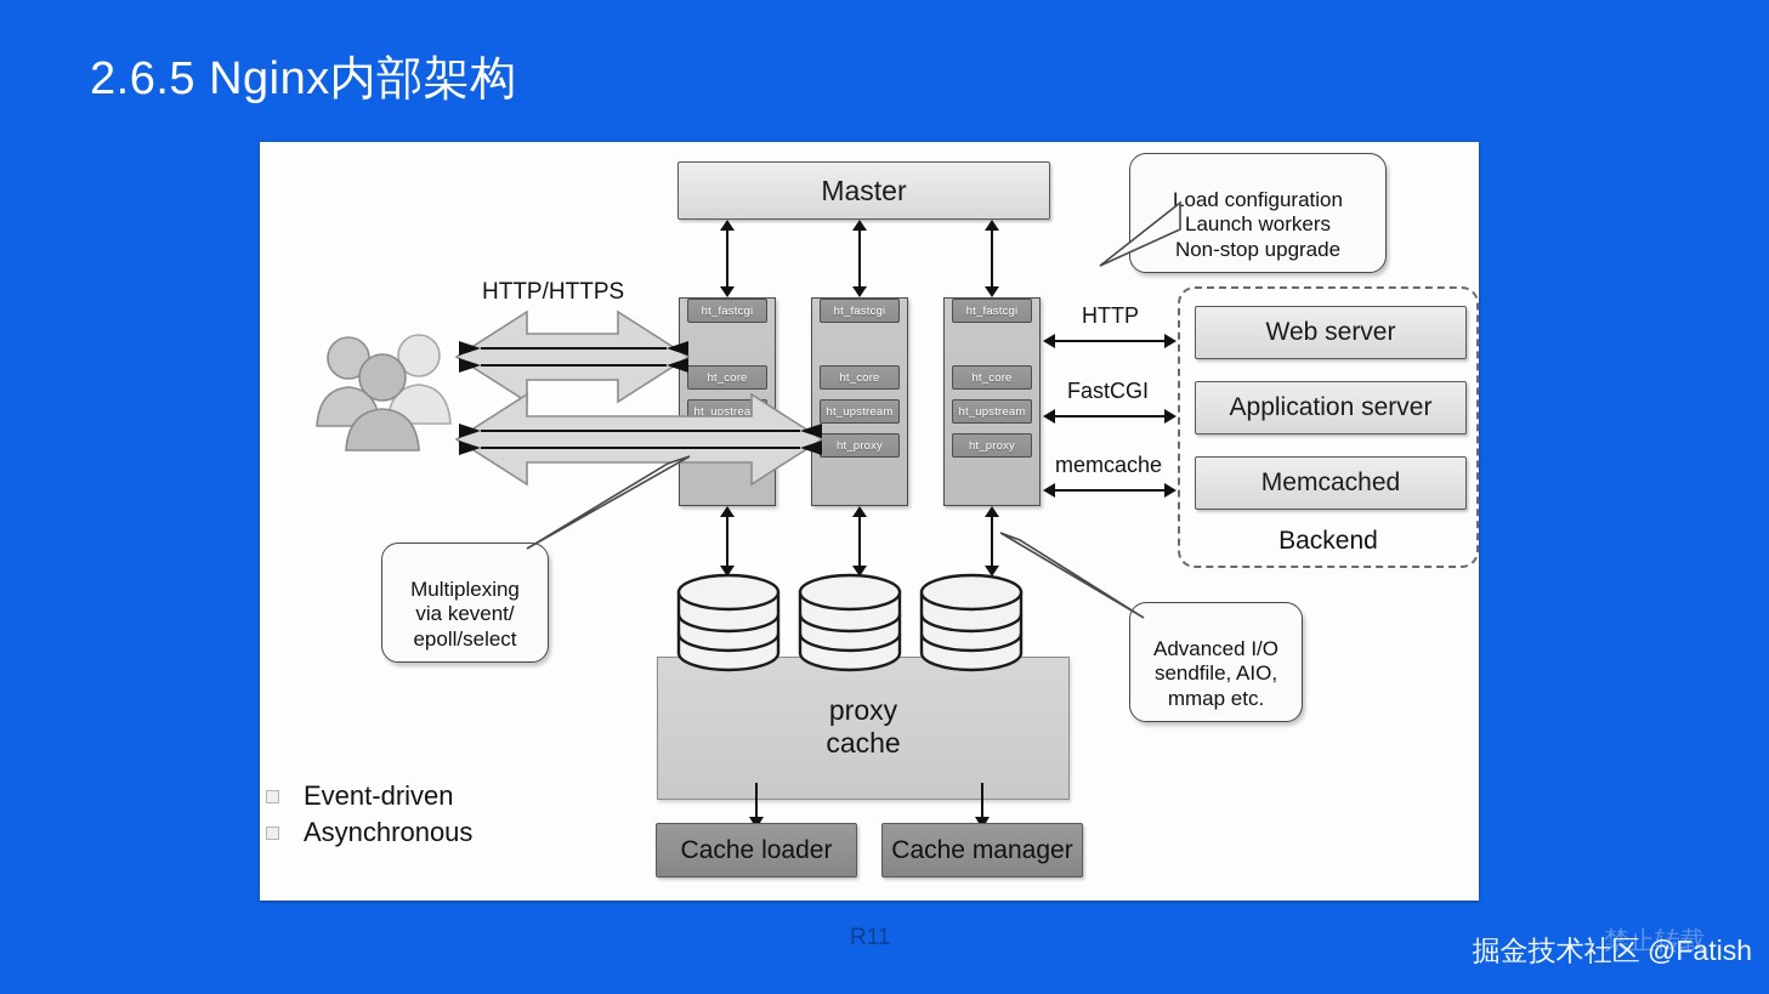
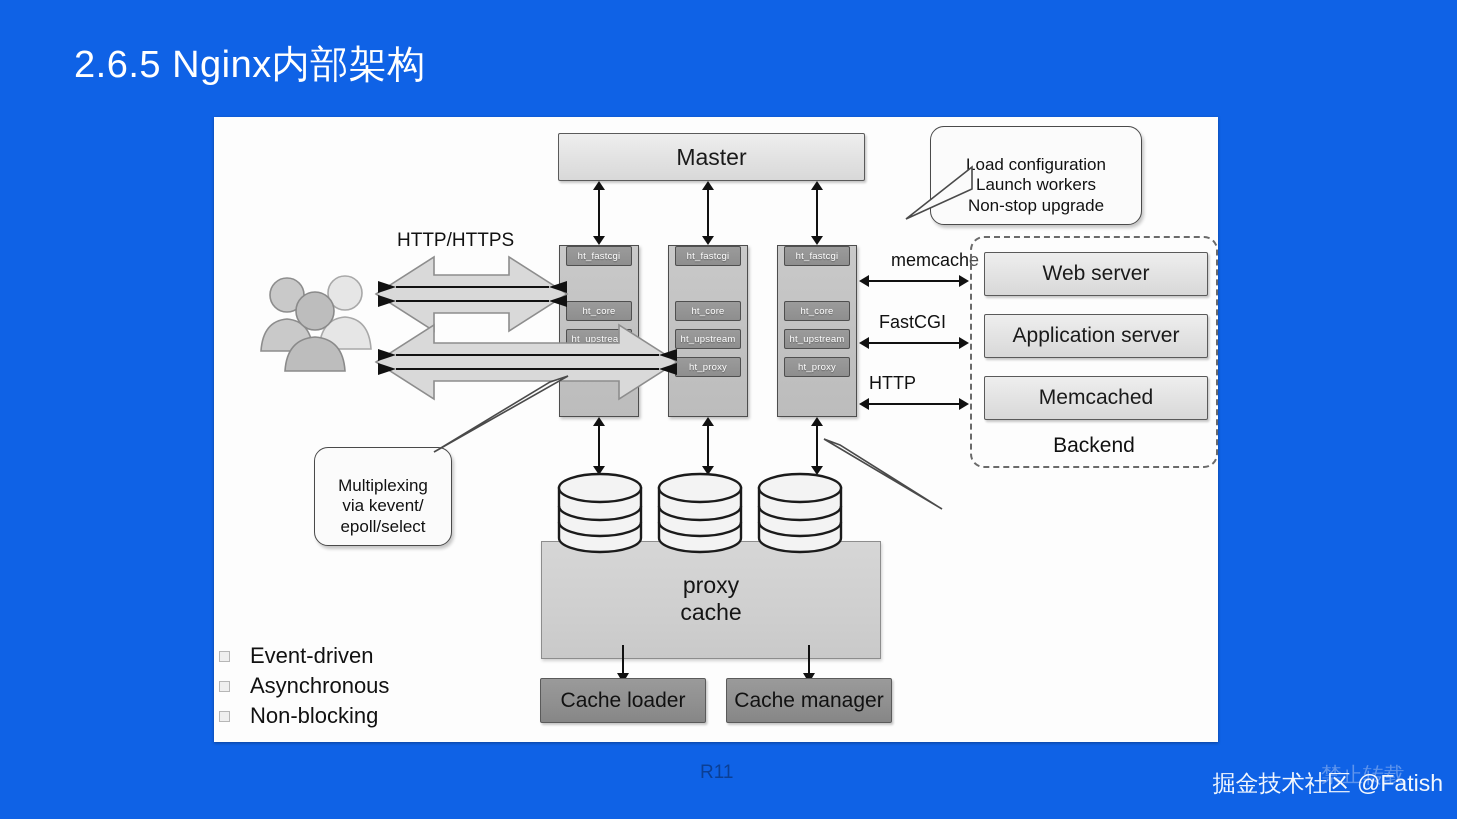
  2.6.5 Nginx内部架构
  Master
  Load configuration
  Launch workers
  Non-stop upgrade
  ht_core
  ht_upstrea
  ht_fastcgi
  ht_core
  ht_upstream
  ht_proxy
  ht_fastcgi
  ht_core
  ht_upstream
  ht_proxy
  ht_fastcgi
  HTTP/HTTPS
  Multiplexing
  via kevent/
  epoll/select
- HTTP
+ memcache
  FastCGI
- memcache
+ HTTP
  Web server
  Application server
  Memcached
  Backend
  proxy
  cache
- Advanced I/O
- sendfile, AIO,
- mmap etc.
  Cache loader
  Cache manager
  Event-driven
  Asynchronous
+ Non-blocking
  R11
  禁止转载
  掘金技术社区 @Fatish
